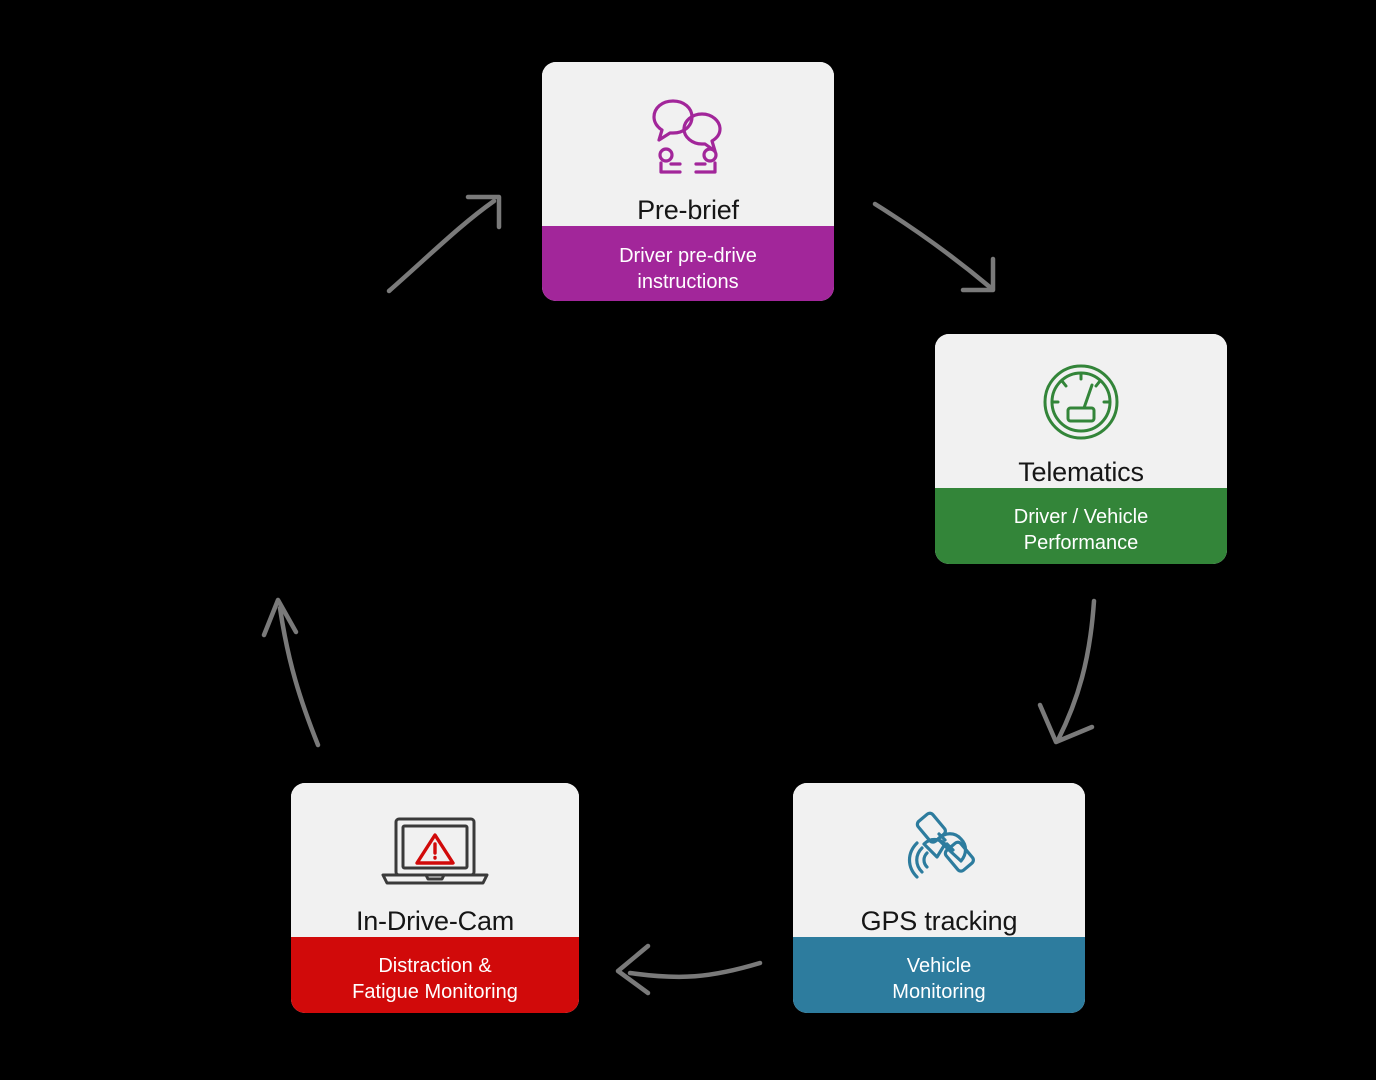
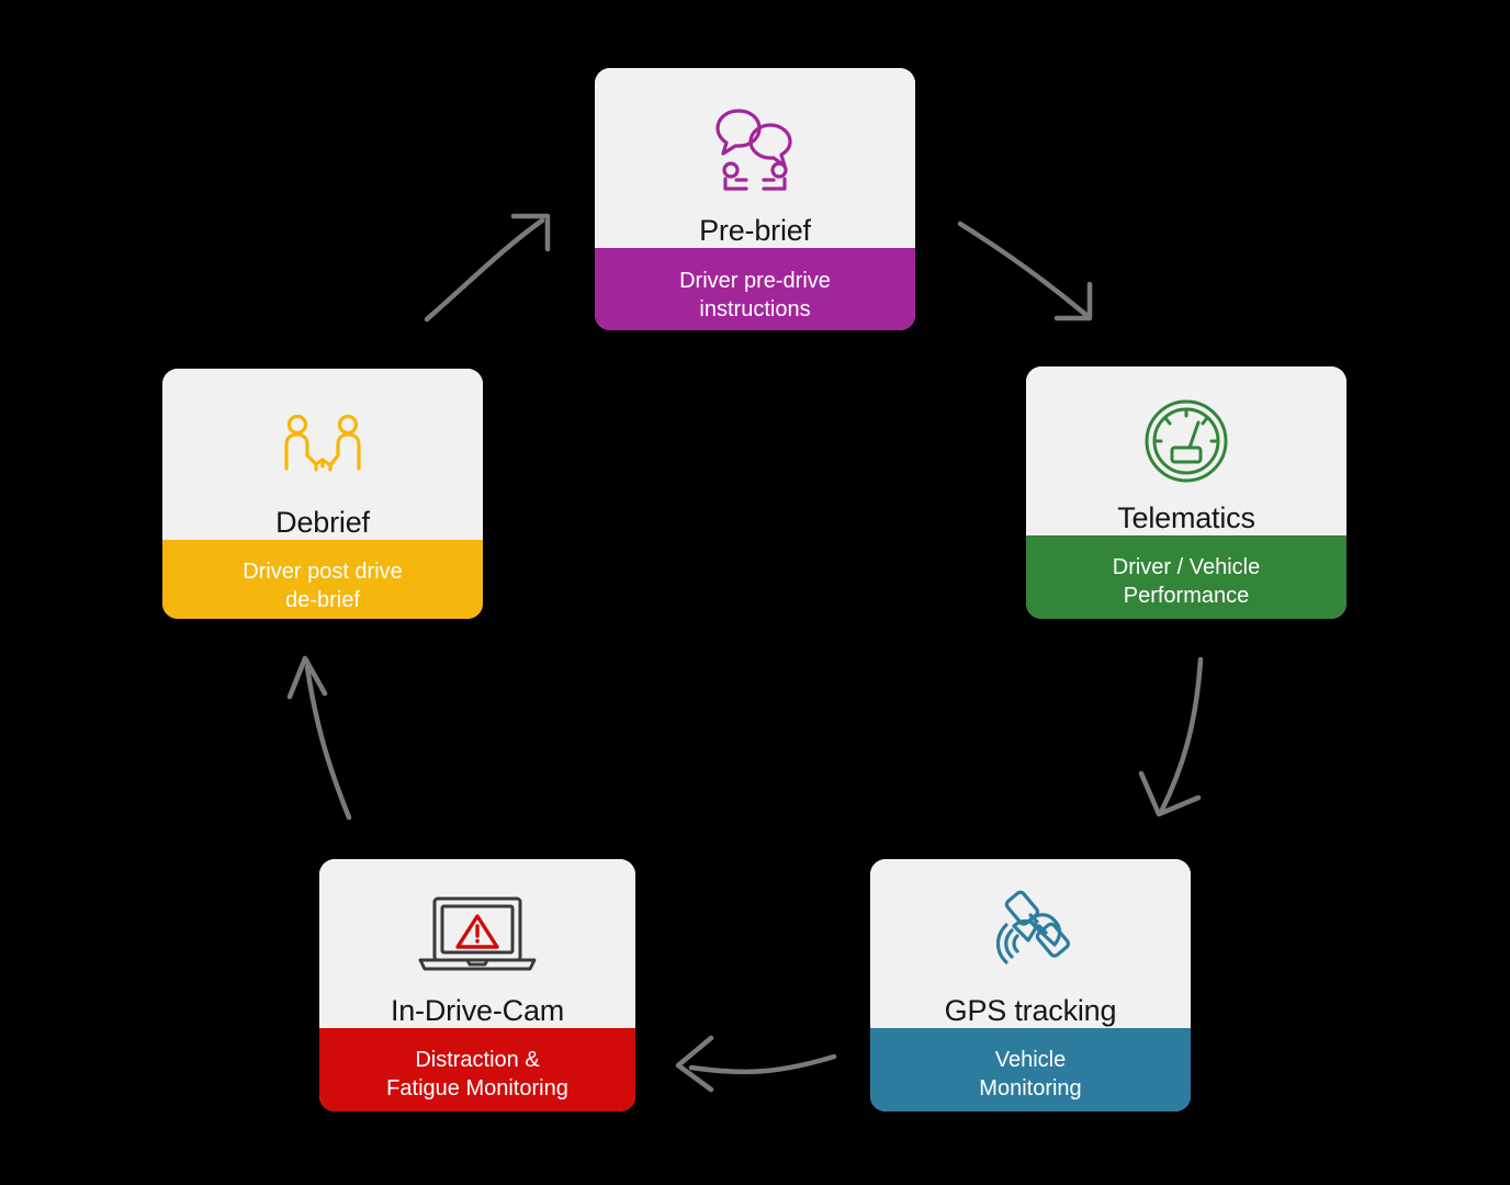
  Pre-brief
  Driver pre-drive
  instructions
  Telematics
  Driver / Vehicle
  Performance
  GPS tracking
  Vehicle
  Monitoring
  In-Drive-Cam
  Distraction &
  Fatigue Monitoring
+ Debrief
+ Driver post drive
+ de-brief
